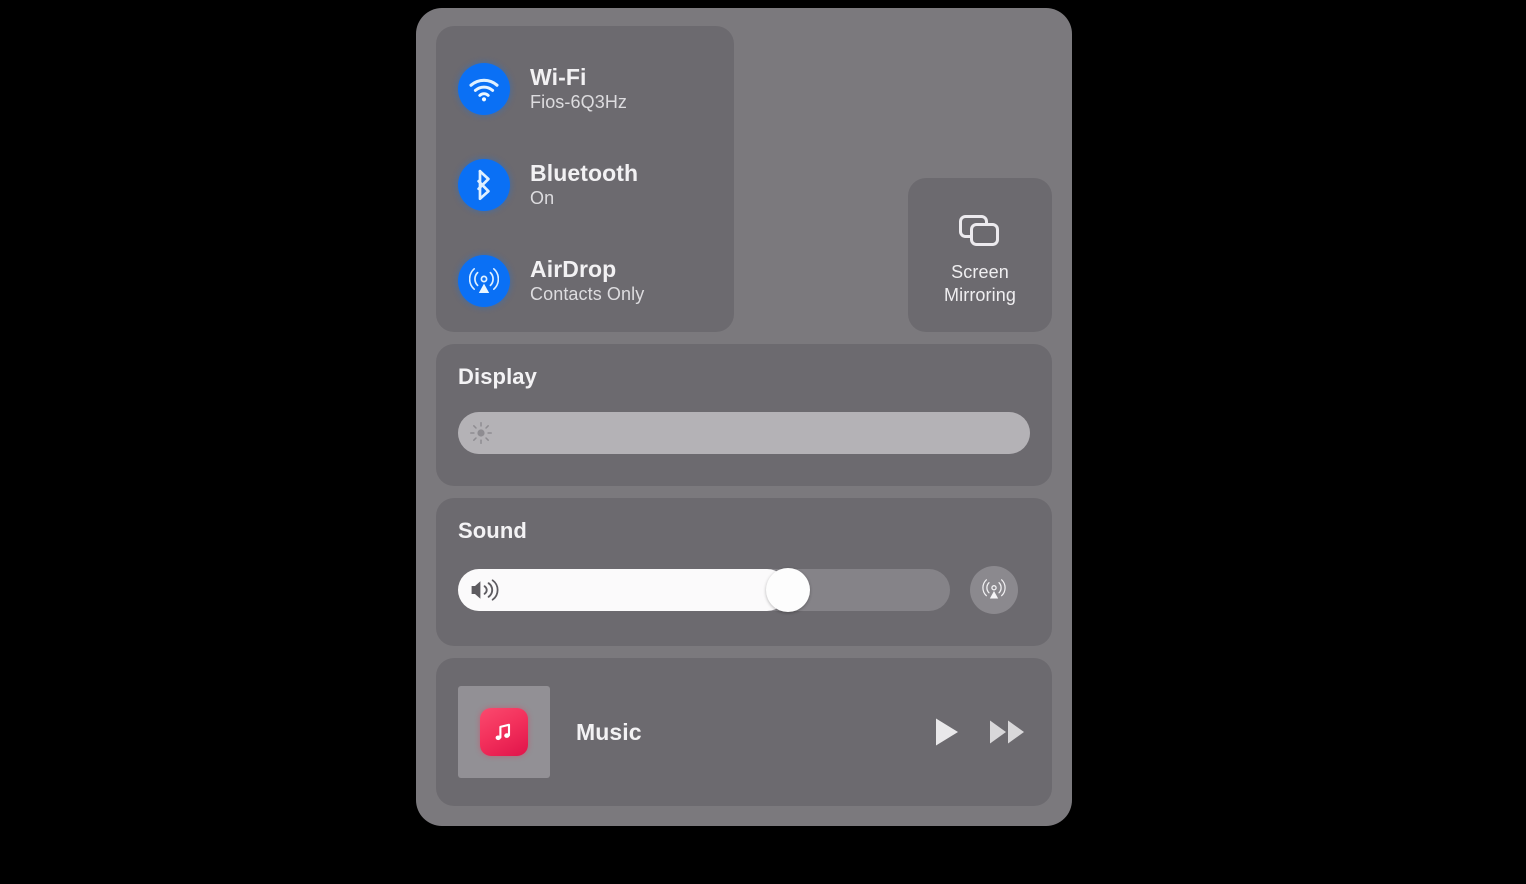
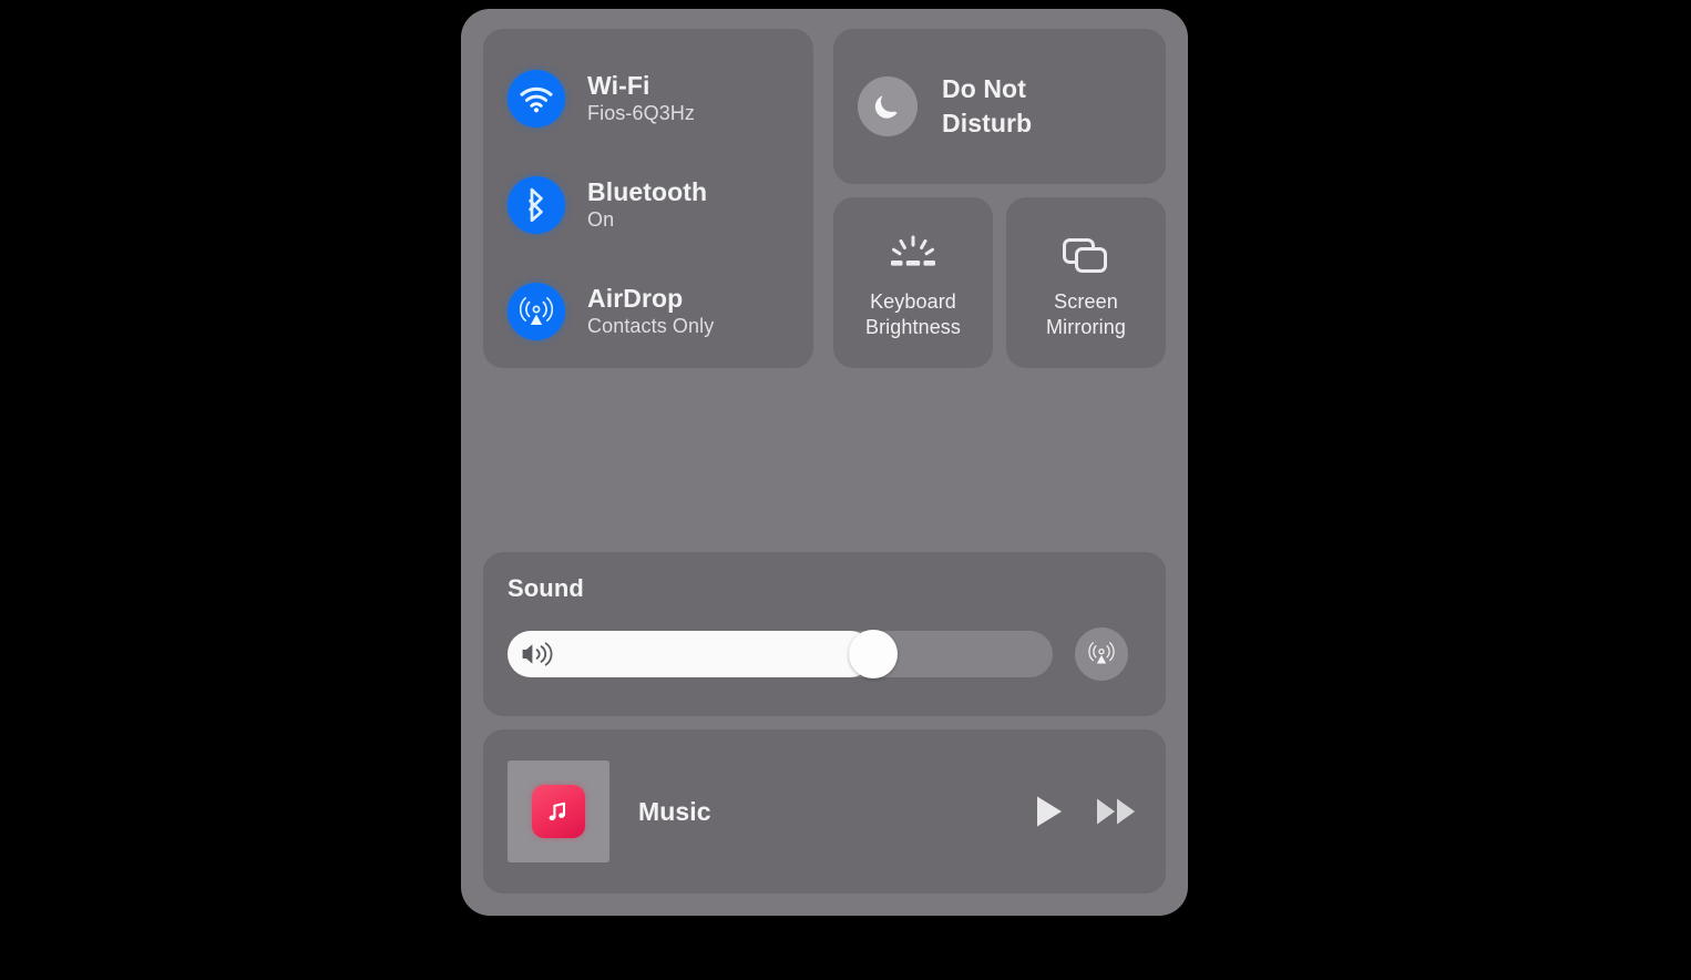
  Wi-Fi
  Fios-6Q3Hz
  Bluetooth
  On
  AirDrop
  Contacts Only
+ Do Not
+ Disturb
+ Keyboard
+ Brightness
  Screen
  Mirroring
- Display
  Sound
  Music
